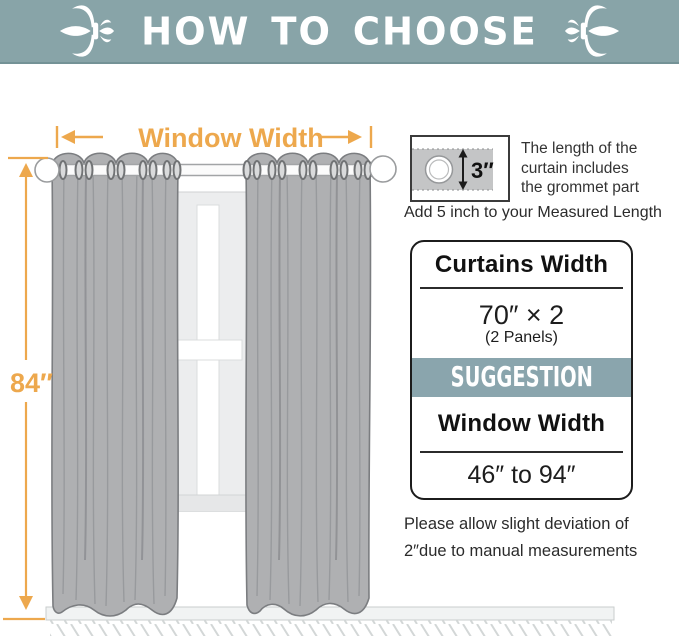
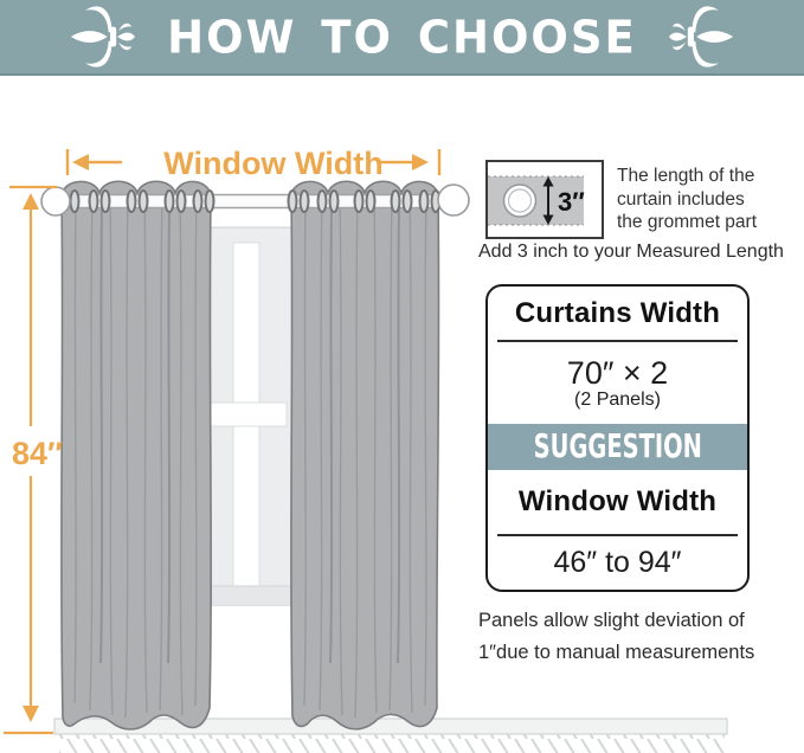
  Window Width
  84″
  HOW TO CHOOSE
  3″
  The length of the
  curtain includes
  the grommet part
- Add 5 inch to your Measured Length
+ Add 3 inch to your Measured Length
  Curtains Width
  70″ × 2
  (2 Panels)
  SUGGESTION
  Window Width
  46″ to 94″
- Please allow slight deviation of
+ Panels allow slight deviation of
- 2″due to manual measurements
+ 1″due to manual measurements
